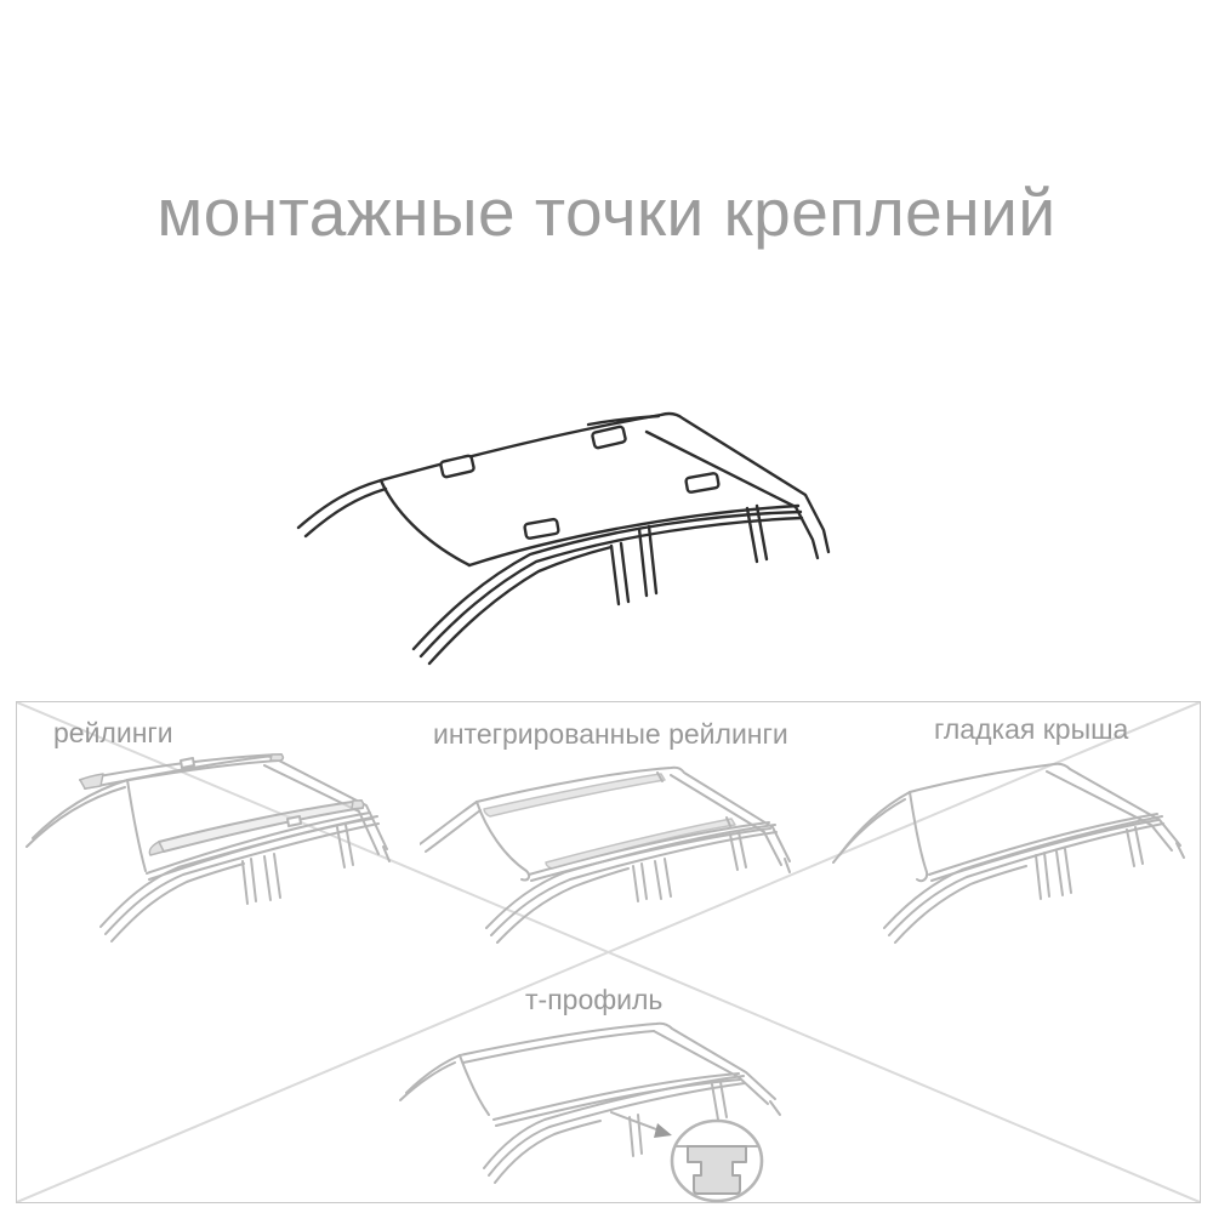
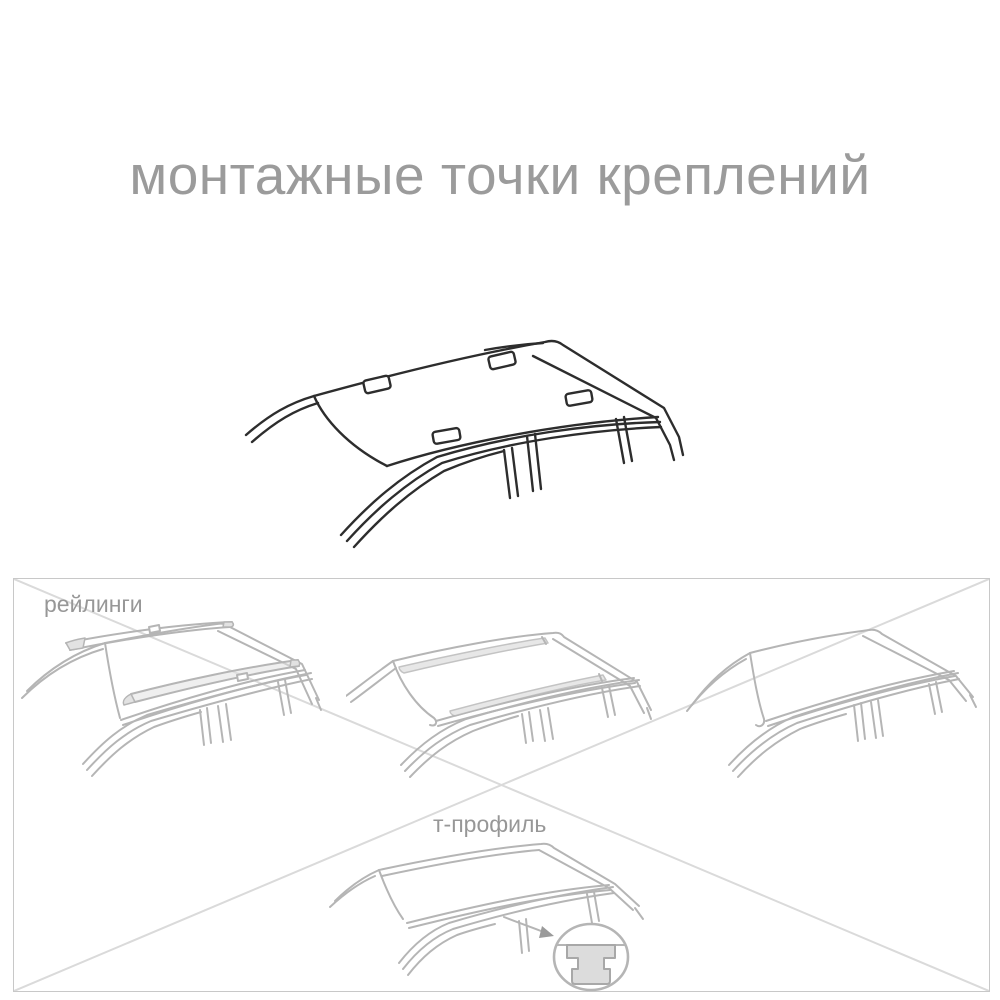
  монтажные точки креплений
  рейлинги
- интегрированные рейлинги
- гладкая крыша
  т-профиль
